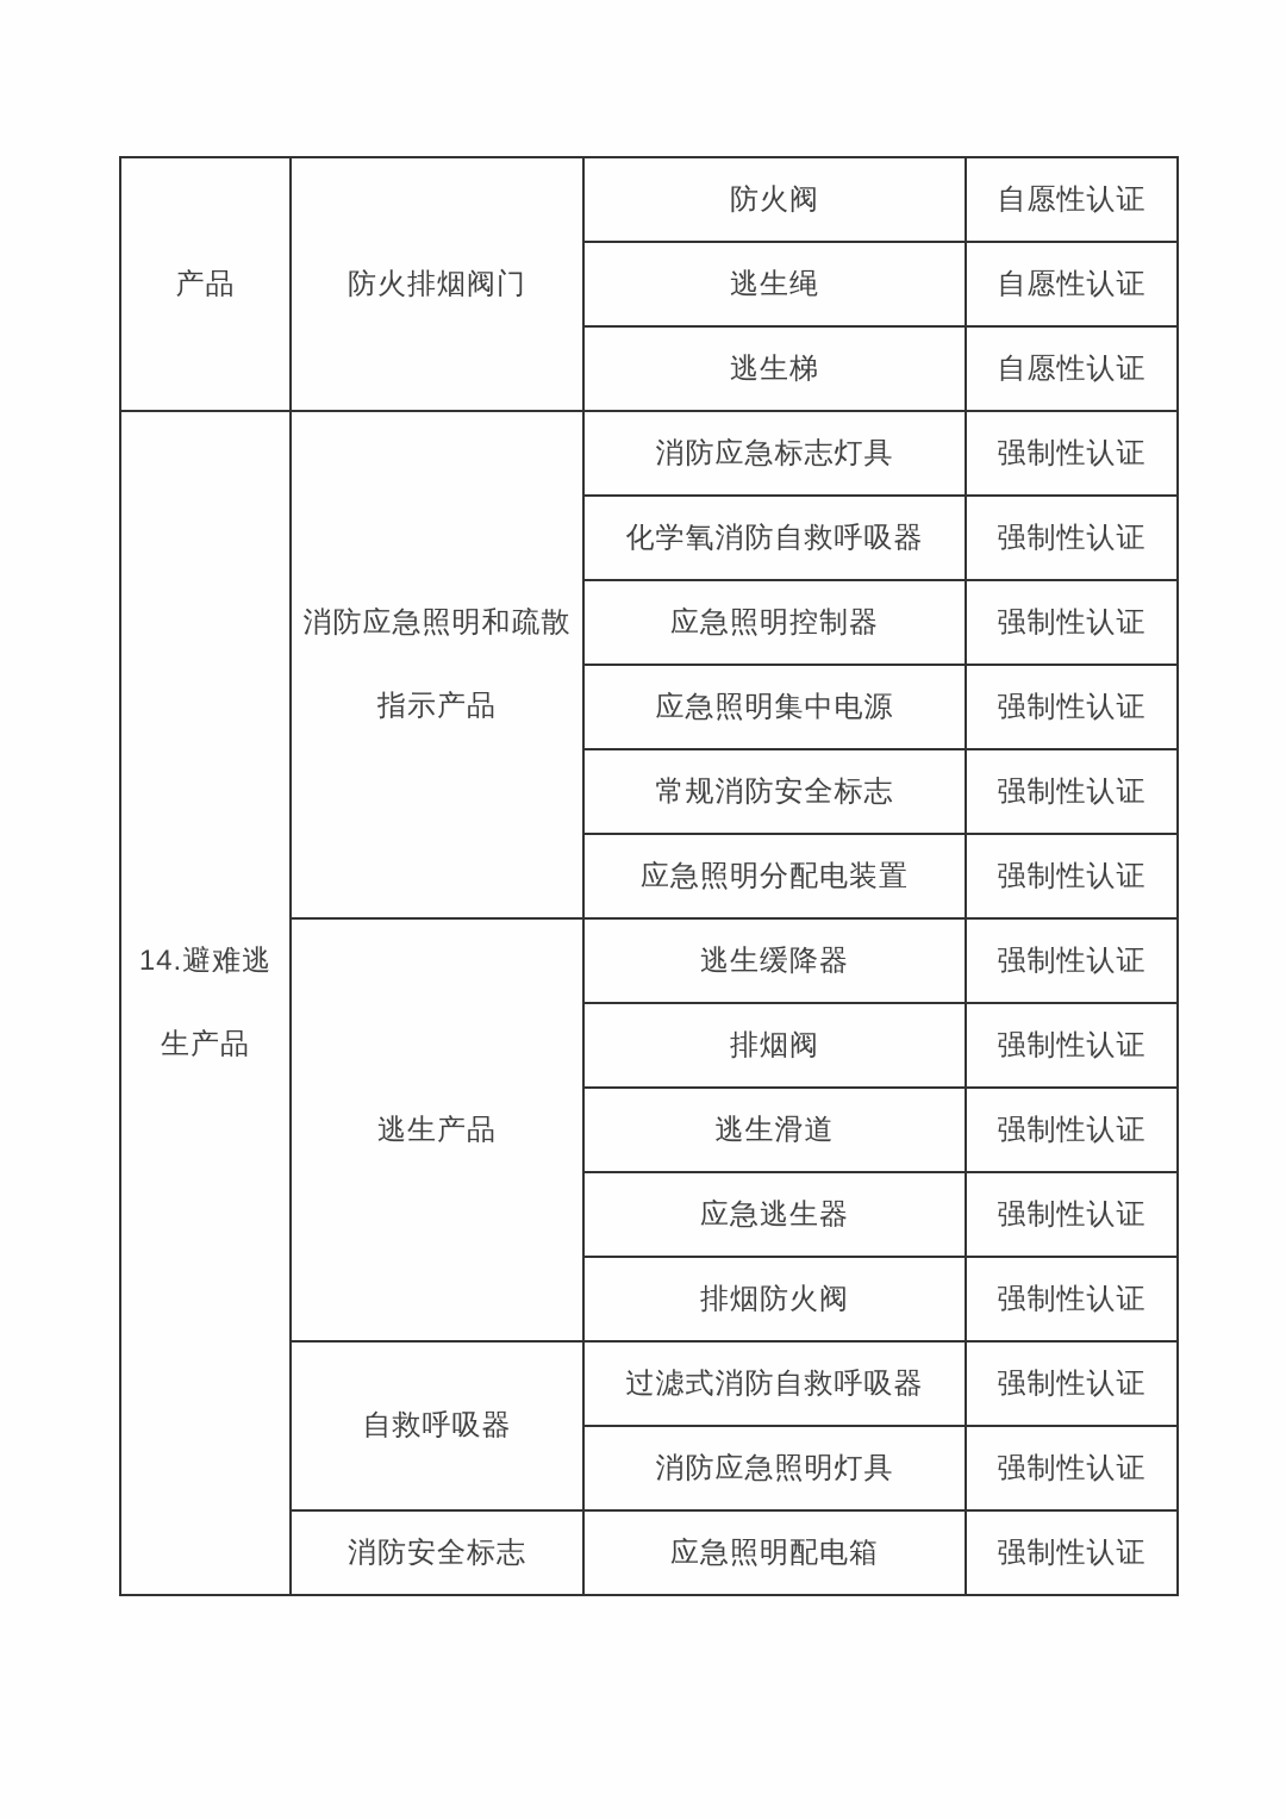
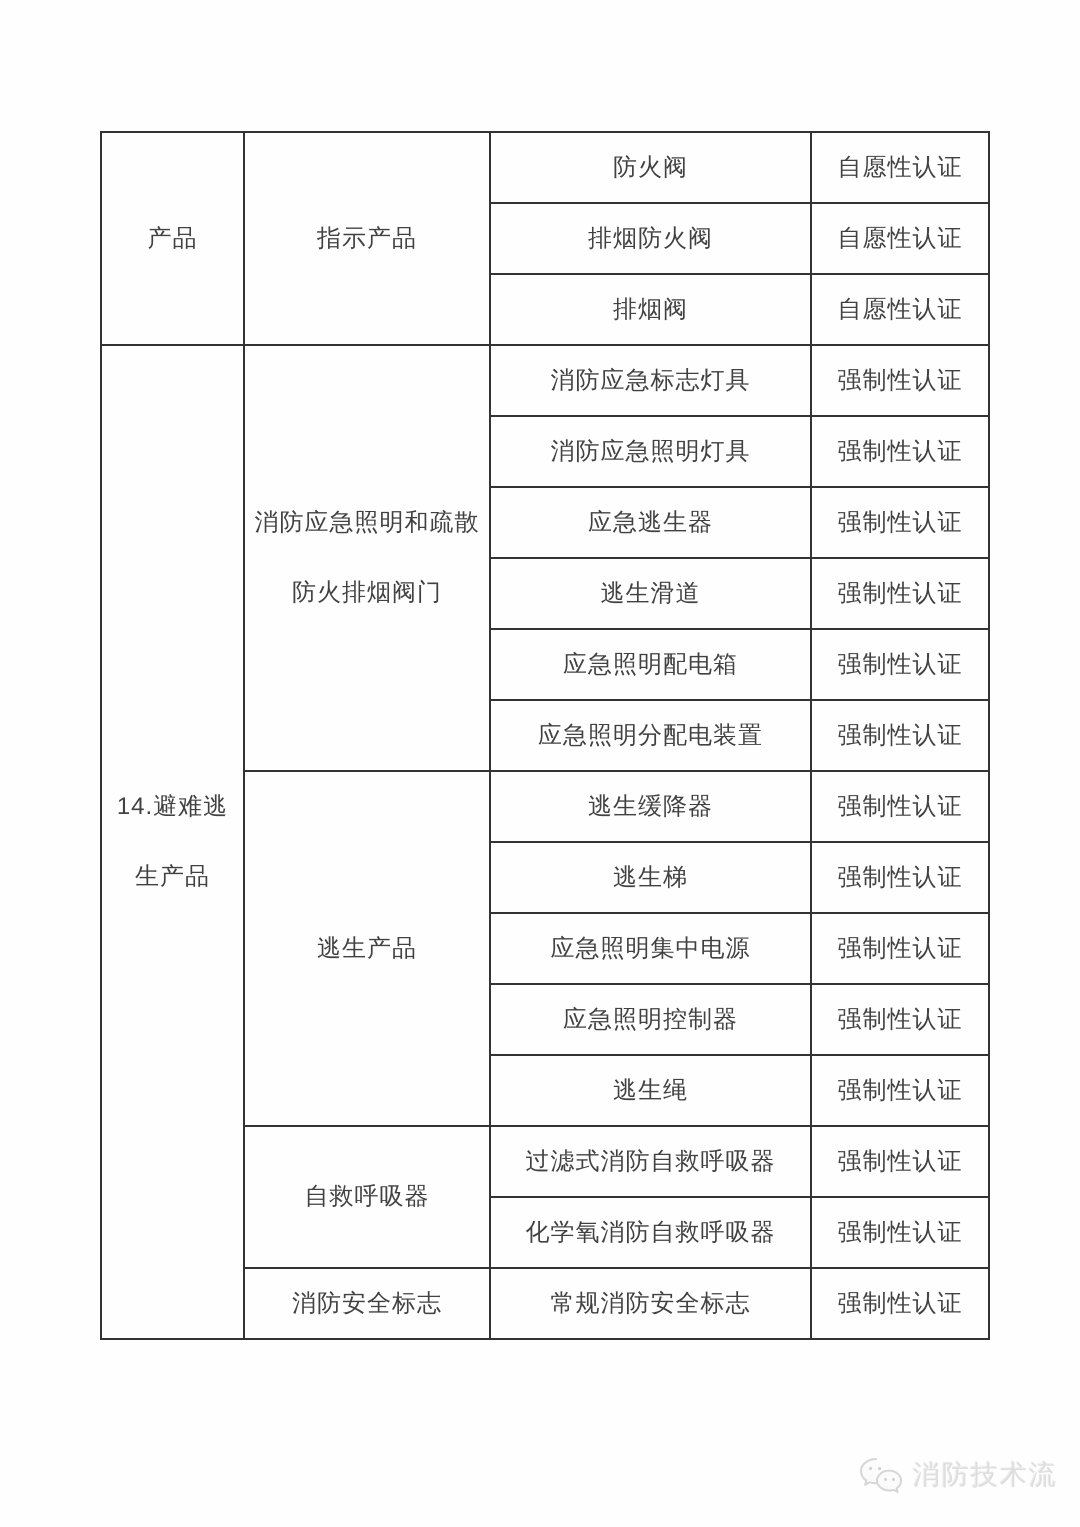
- 产品	防火排烟阀门	防火阀	自愿性认证
+ 产品	指示产品	防火阀	自愿性认证
- 逃生绳	自愿性认证
+ 排烟防火阀	自愿性认证
- 逃生梯	自愿性认证
+ 排烟阀	自愿性认证
- 14.避难逃 生产品	消防应急照明和疏散 指示产品	消防应急标志灯具	强制性认证
+ 14.避难逃 生产品	消防应急照明和疏散 防火排烟阀门	消防应急标志灯具	强制性认证
- 化学氧消防自救呼吸器	强制性认证
+ 消防应急照明灯具	强制性认证
- 应急照明控制器	强制性认证
+ 应急逃生器	强制性认证
- 应急照明集中电源	强制性认证
+ 逃生滑道	强制性认证
- 常规消防安全标志	强制性认证
+ 应急照明配电箱	强制性认证
  应急照明分配电装置	强制性认证
  逃生产品	逃生缓降器	强制性认证
- 排烟阀	强制性认证
+ 逃生梯	强制性认证
- 逃生滑道	强制性认证
+ 应急照明集中电源	强制性认证
- 应急逃生器	强制性认证
+ 应急照明控制器	强制性认证
- 排烟防火阀	强制性认证
+ 逃生绳	强制性认证
  自救呼吸器	过滤式消防自救呼吸器	强制性认证
- 消防应急照明灯具	强制性认证
+ 化学氧消防自救呼吸器	强制性认证
- 消防安全标志	应急照明配电箱	强制性认证
+ 消防安全标志	常规消防安全标志	强制性认证
+ 消防技术流
